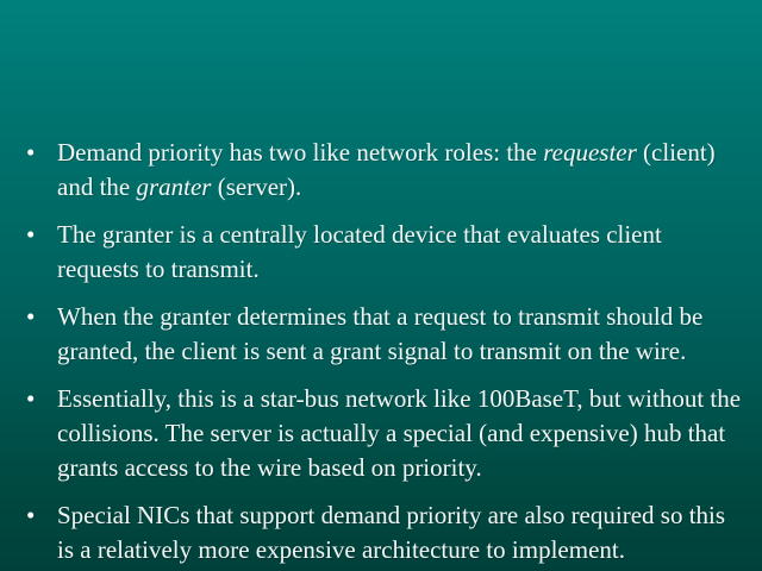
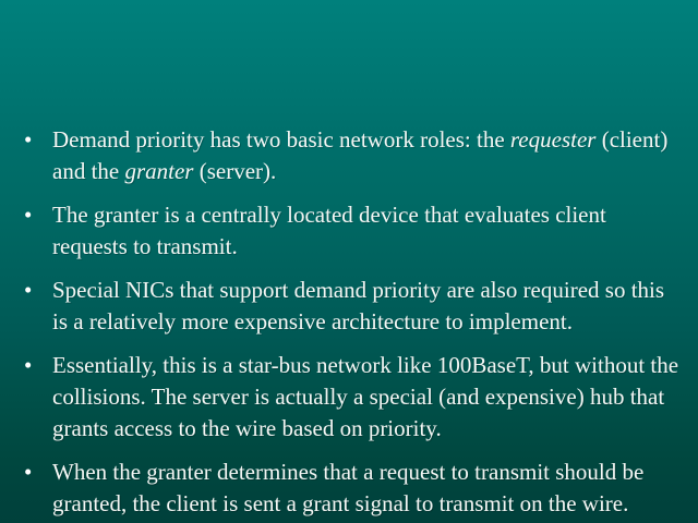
  •
- Demand priority has two like network roles: the requester (client) and the granter (server).
+ Demand priority has two basic network roles: the requester (client) and the granter (server).
  •
  The granter is a centrally located device that evaluates client requests to transmit.
  •
- When the granter determines that a request to transmit should be granted, the client is sent a grant signal to transmit on the wire.
+ Special NICs that support demand priority are also required so this is a relatively more expensive architecture to implement.
  •
  Essentially, this is a star-bus network like 100BaseT, but without the collisions. The server is actually a special (and expensive) hub that grants access to the wire based on priority.
  •
- Special NICs that support demand priority are also required so this is a relatively more expensive architecture to implement.
+ When the granter determines that a request to transmit should be granted, the client is sent a grant signal to transmit on the wire.
